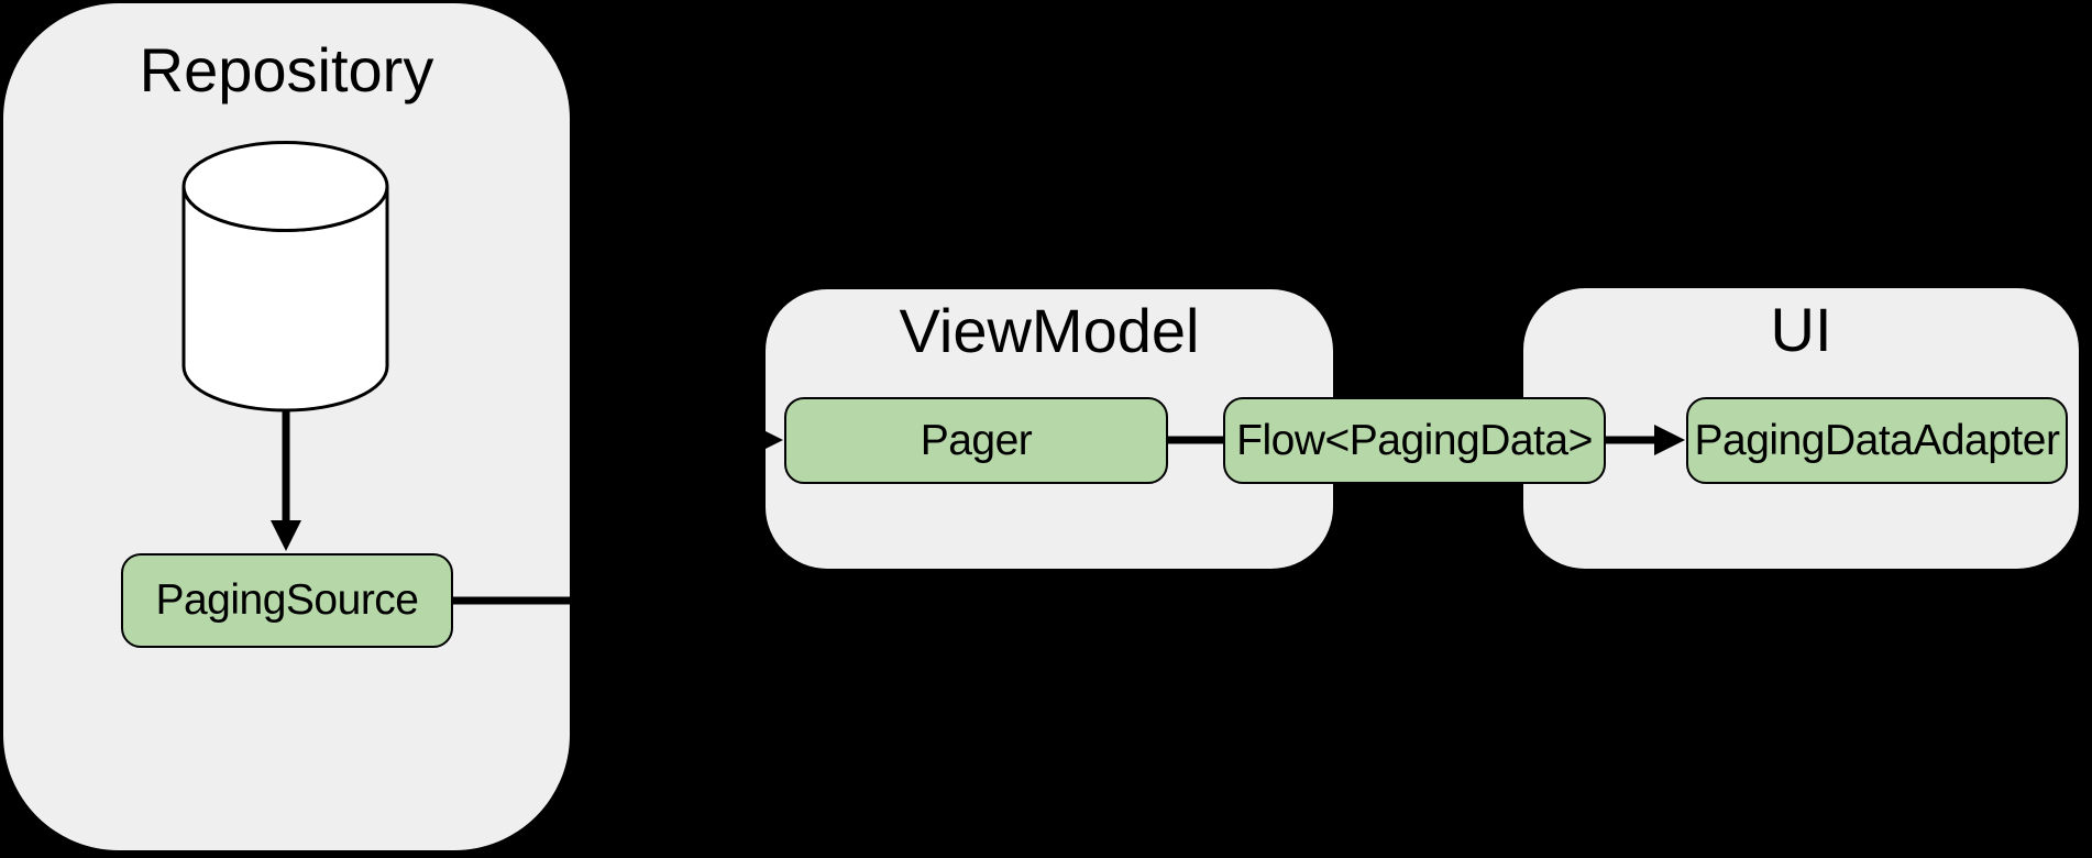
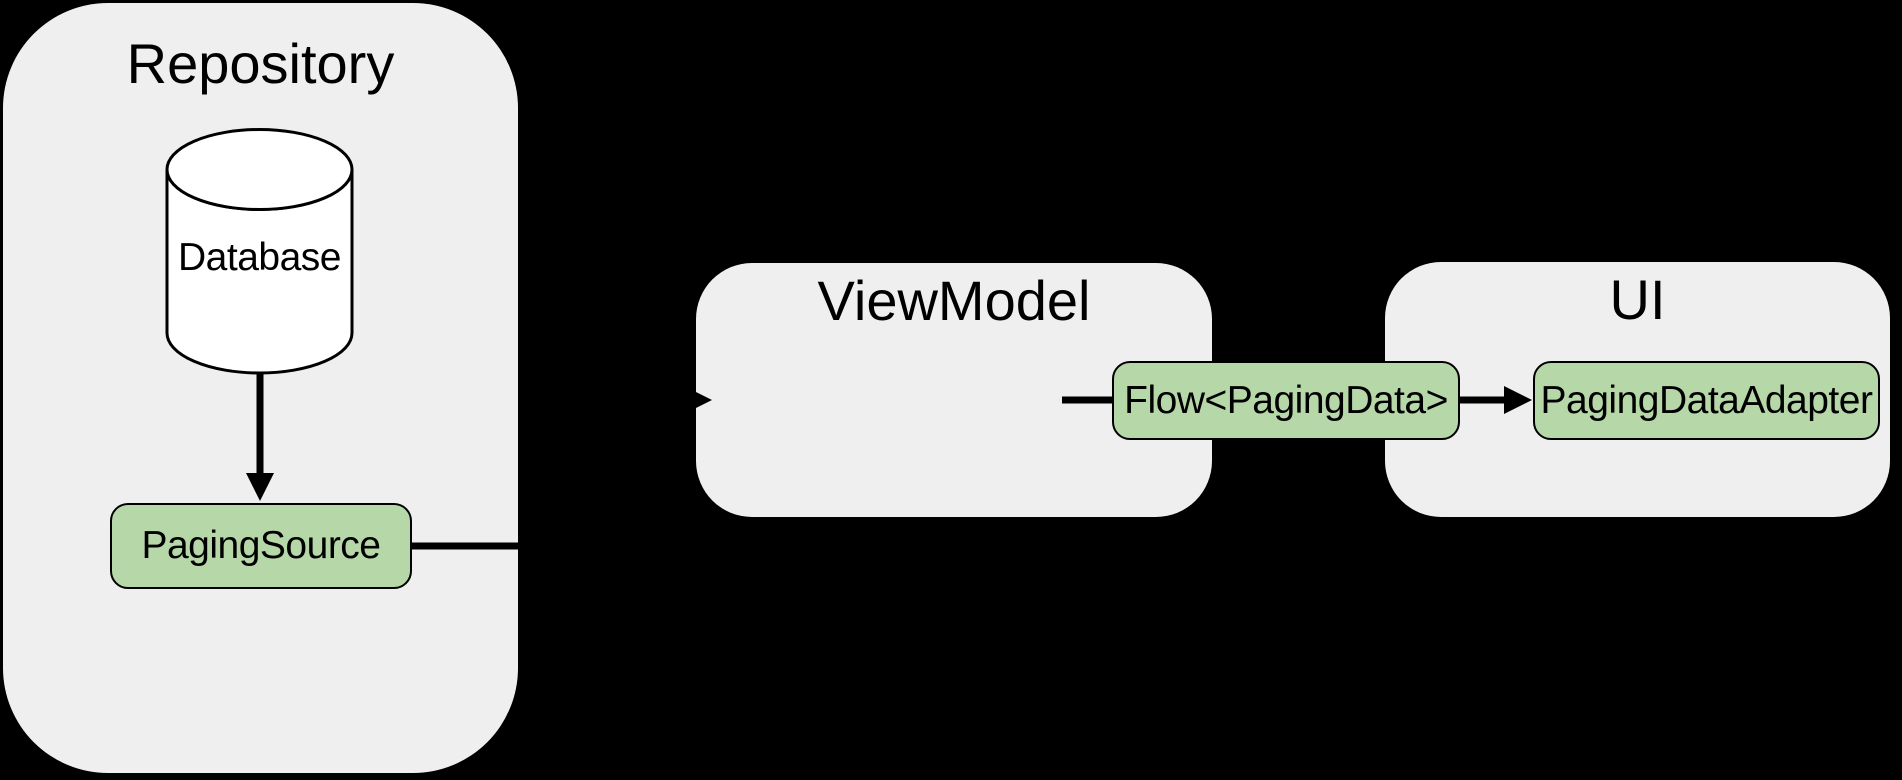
  Repository
  ViewModel
  UI
+ Database
  PagingSource
- Pager
  Flow<PagingData>
  PagingDataAdapter
